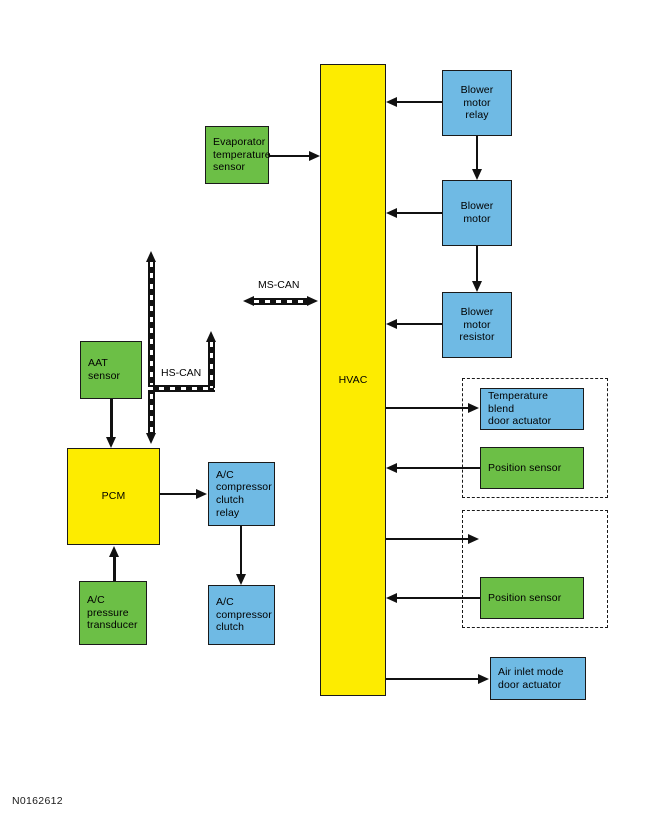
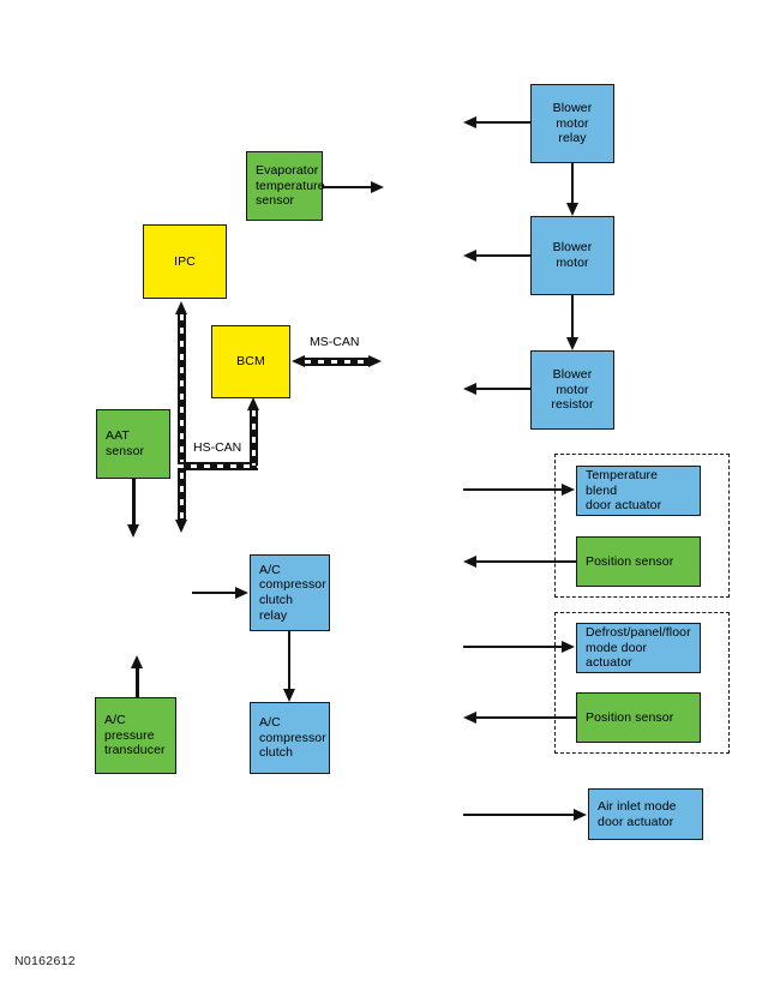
- HVAC
  Evaporator
  temperature
  sensor
+ IPC
+ BCM
  AAT
  sensor
- PCM
  A/C
  pressure
  transducer
  A/C
  compressor
  clutch
  relay
  A/C
  compressor
  clutch
  Blower
  motor
  relay
  Blower
  motor
  Blower
  motor
  resistor
  Temperature blend
  door actuator
  Position sensor
+ Defrost/panel/floor
+ mode door actuator
  Position sensor
  Air inlet mode
  door actuator
  MS-CAN
  HS-CAN
  N0162612
